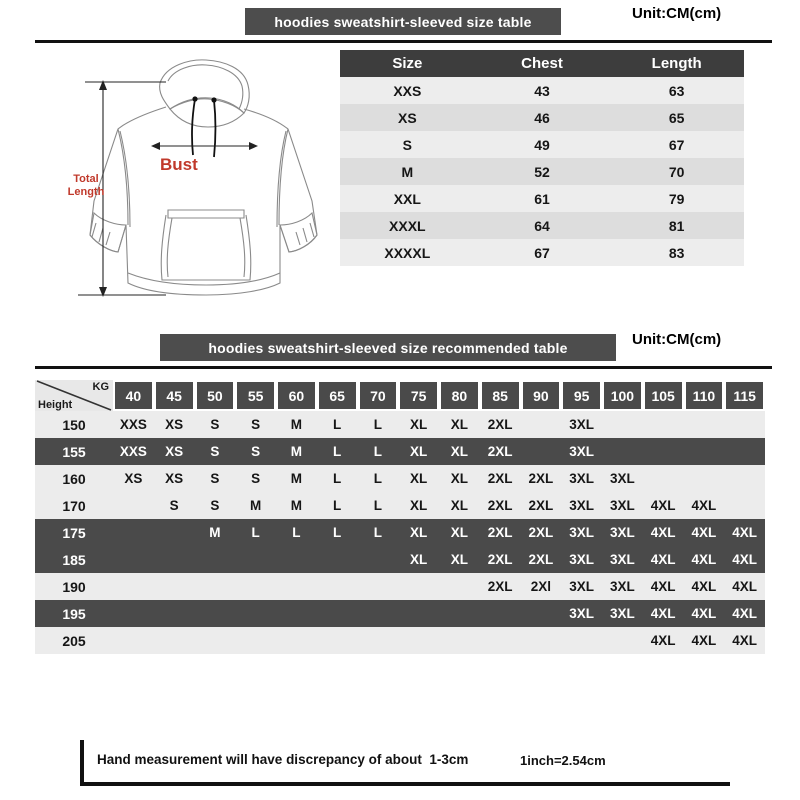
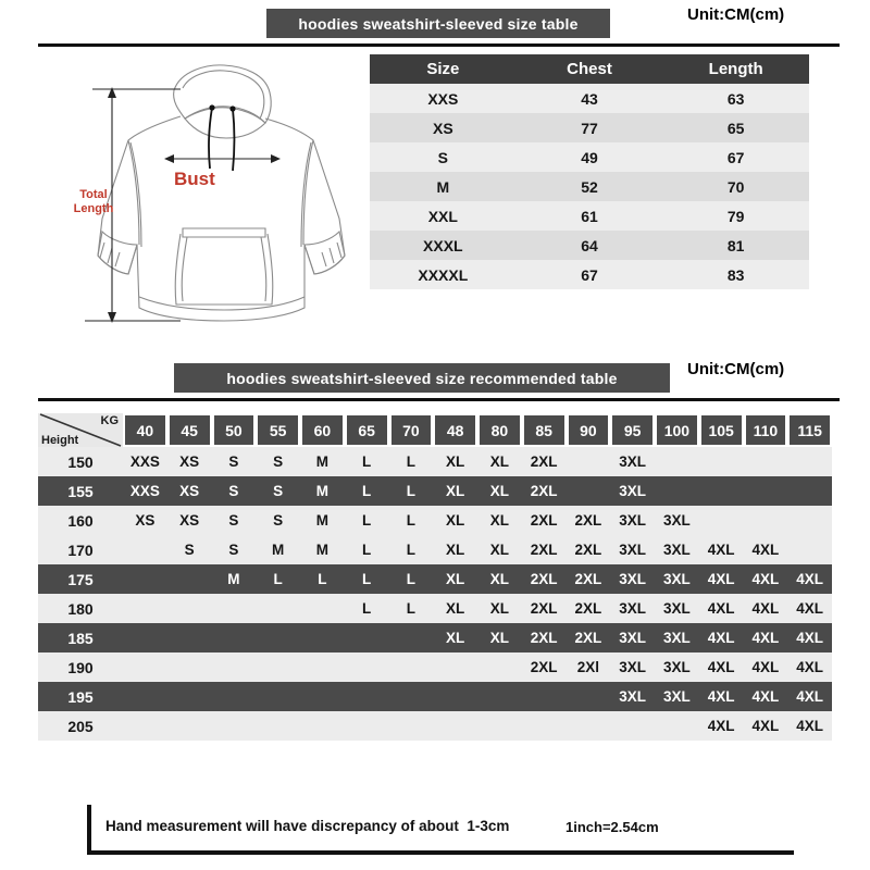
  hoodies sweatshirt-sleeved size table
  Unit:CM(cm)
  Total
  Length
  Bust
  Size	Chest	Length
  XXS	43	63
- XS	46	65
+ XS	77	65
  S	49	67
  M	52	70
  XXL	61	79
  XXXL	64	81
  XXXXL	67	83
  hoodies sweatshirt-sleeved size recommended table
  Unit:CM(cm)
- KG Height	40	45	50	55	60	65	70	75	80	85	90	95	100	105	110	115
+ KG Height	40	45	50	55	60	65	70	48	80	85	90	95	100	105	110	115
  150	XXS	XS	S	S	M	L	L	XL	XL	2XL		3XL
  155	XXS	XS	S	S	M	L	L	XL	XL	2XL		3XL
  160	XS	XS	S	S	M	L	L	XL	XL	2XL	2XL	3XL	3XL
  170		S	S	M	M	L	L	XL	XL	2XL	2XL	3XL	3XL	4XL	4XL
  175			M	L	L	L	L	XL	XL	2XL	2XL	3XL	3XL	4XL	4XL	4XL
+ 180						L	L	XL	XL	2XL	2XL	3XL	3XL	4XL	4XL	4XL
  185								XL	XL	2XL	2XL	3XL	3XL	4XL	4XL	4XL
  190										2XL	2Xl	3XL	3XL	4XL	4XL	4XL
  195												3XL	3XL	4XL	4XL	4XL
  205														4XL	4XL	4XL
  Hand measurement will have discrepancy of about 1-3cm
  1inch=2.54cm
